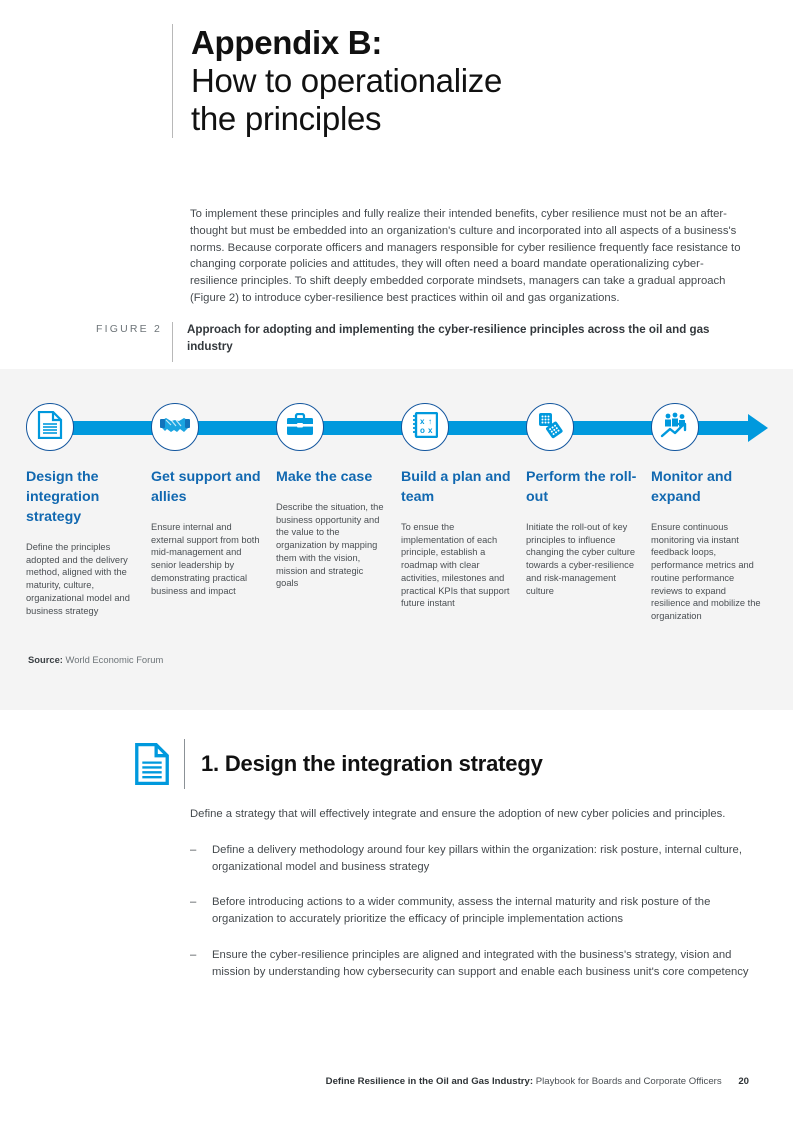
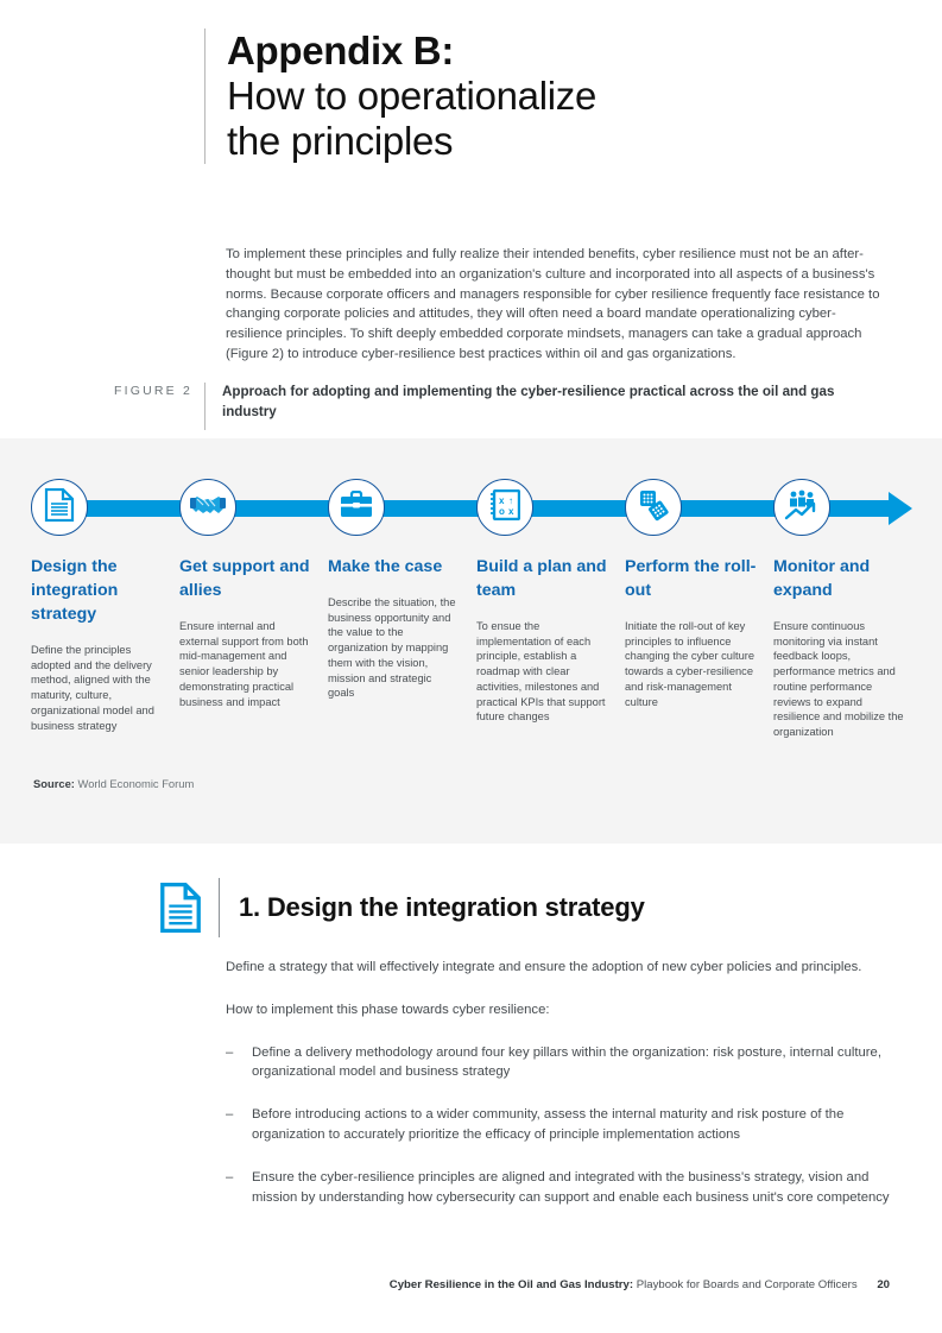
  Appendix B:
  How to operationalize
  the principles
  To implement these principles and fully realize their intended benefits, cyber resilience must not be an after-thought but must be embedded into an organization's culture and incorporated into all aspects of a business's norms. Because corporate officers and managers responsible for cyber resilience frequently face resistance to changing corporate policies and attitudes, they will often need a board mandate operationalizing cyber-resilience principles. To shift deeply embedded corporate mindsets, managers can take a gradual approach (Figure 2) to introduce cyber-resilience best practices within oil and gas organizations.
  FIGURE 2
- Approach for adopting and implementing the cyber-resilience principles across the oil and gas industry
+ Approach for adopting and implementing the cyber-resilience practical across the oil and gas industry
  Design the integration strategy
  Define the principles adopted and the delivery method, aligned with the maturity, culture, organizational model and business strategy
  Get support and allies
  Ensure internal and external support from both mid-management and senior leadership by demonstrating practical business and impact
  Make the case
  Describe the situation, the business opportunity and the value to the organization by mapping them with the vision, mission and strategic goals
  x
  ↑
  o
  x
  Build a plan and team
- To ensue the implementation of each principle, establish a roadmap with clear activities, milestones and practical KPIs that support future instant
+ To ensue the implementation of each principle, establish a roadmap with clear activities, milestones and practical KPIs that support future changes
  Perform the roll-out
  Initiate the roll-out of key principles to influence changing the cyber culture towards a cyber-resilience and risk-management culture
  Monitor and expand
  Ensure continuous monitoring via instant feedback loops, performance metrics and routine performance reviews to expand resilience and mobilize the organization
  Source: World Economic Forum
  1. Design the integration strategy
  Define a strategy that will effectively integrate and ensure the adoption of new cyber policies and principles.
+ How to implement this phase towards cyber resilience:
  –
  Define a delivery methodology around four key pillars within the organization: risk posture, internal culture, organizational model and business strategy
  –
  Before introducing actions to a wider community, assess the internal maturity and risk posture of the organization to accurately prioritize the efficacy of principle implementation actions
  –
  Ensure the cyber-resilience principles are aligned and integrated with the business's strategy, vision and mission by understanding how cybersecurity can support and enable each business unit's core competency
- Define Resilience in the Oil and Gas Industry: Playbook for Boards and Corporate Officers 20
+ Cyber Resilience in the Oil and Gas Industry: Playbook for Boards and Corporate Officers 20
